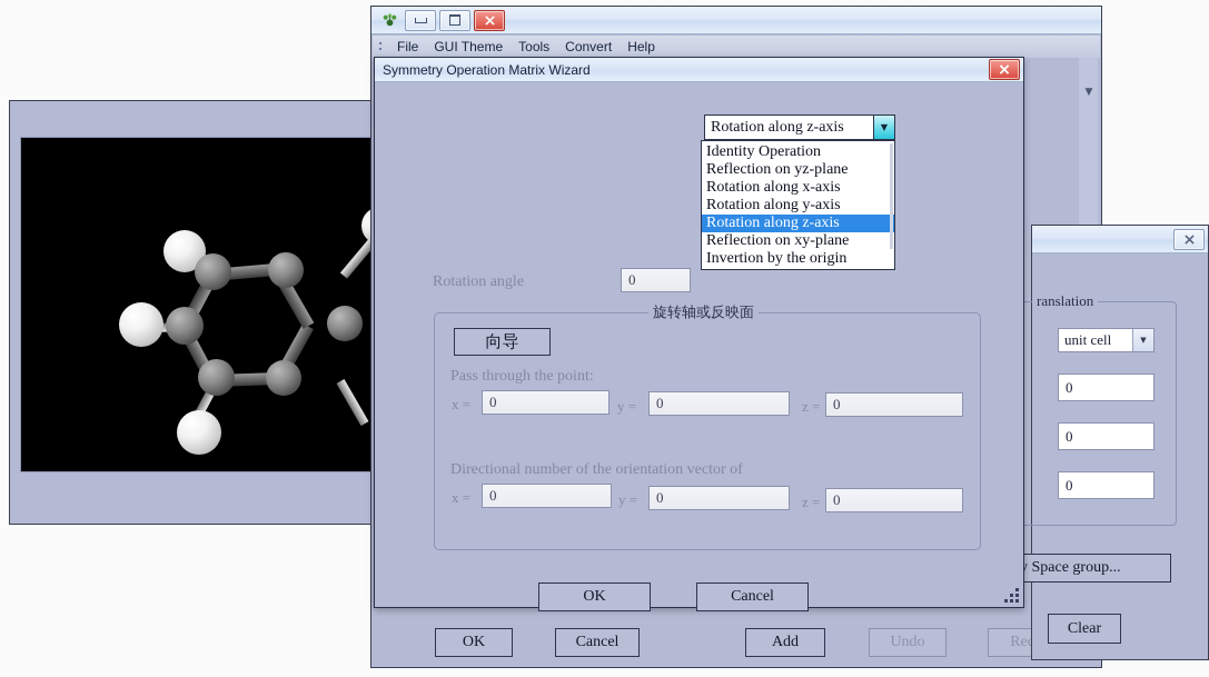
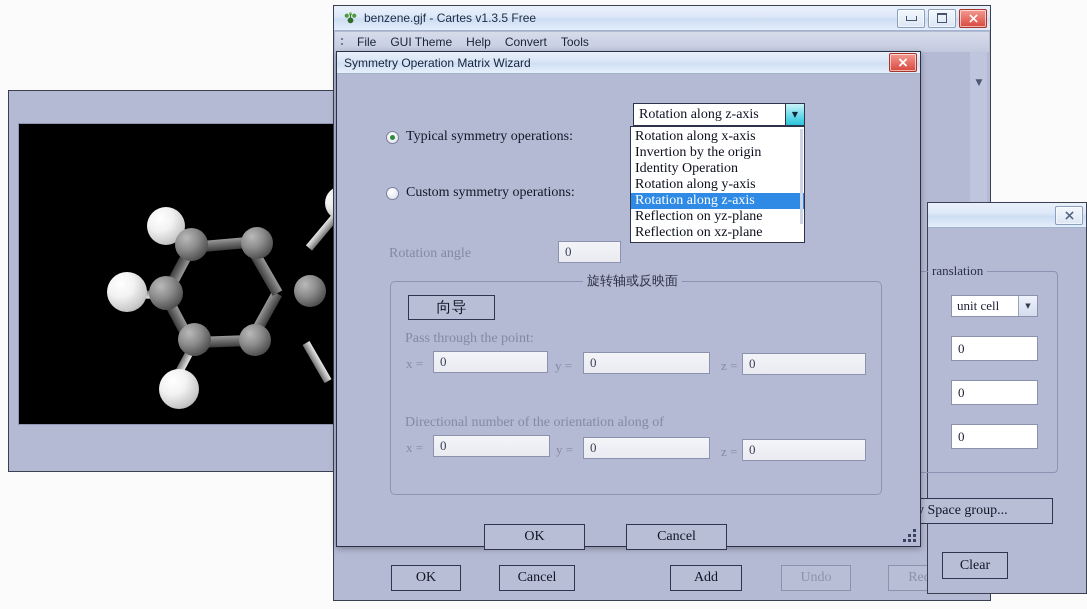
+ benzene.gjf - Cartes v1.3.5 Free
  File
  GUI Theme
- Tools
+ Help
  Convert
- Help
+ Tools
  ▼
  OK
  Cancel
  Add
  Undo
  ranslation
  unit cell
  ▼
  0
  0
  0
  Space group...
  Clear
  Symmetry Operation Matrix Wizard
+ Typical symmetry operations:
+ Custom symmetry operations:
  Rotation angle
  0
  旋转轴或反映面
  向导
  Pass through the point:
  x =
  0
  y =
  0
  z =
  0
- Directional number of the orientation vector of
+ Directional number of the orientation along of
  x =
  0
  y =
  0
  z =
  0
  OK
  Cancel
  Rotation along z-axis
  ▼
- Identity Operation
+ Rotation along x-axis
- Reflection on yz-plane
+ Invertion by the origin
- Rotation along x-axis
+ Identity Operation
  Rotation along y-axis
  Rotation along z-axis
- Reflection on xy-plane
- Invertion by the origin
+ Reflection on yz-plane
+ Reflection on xz-plane
